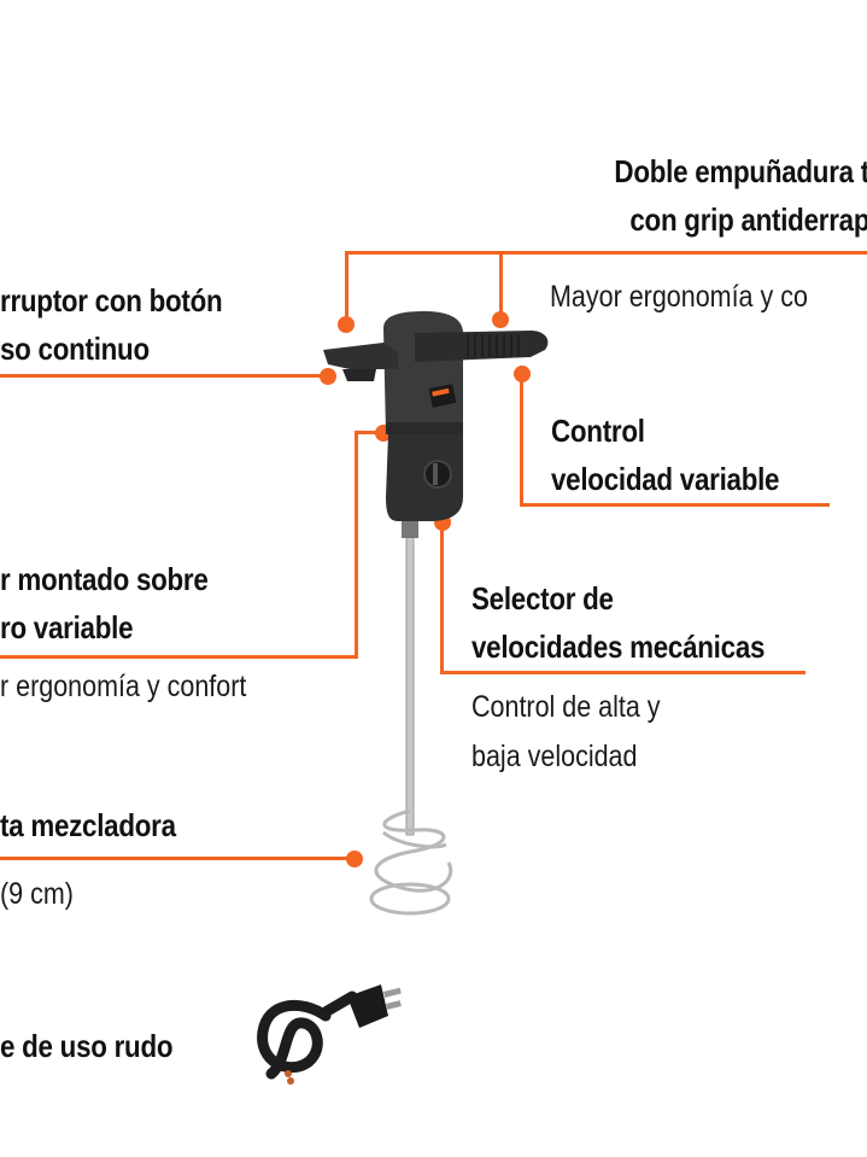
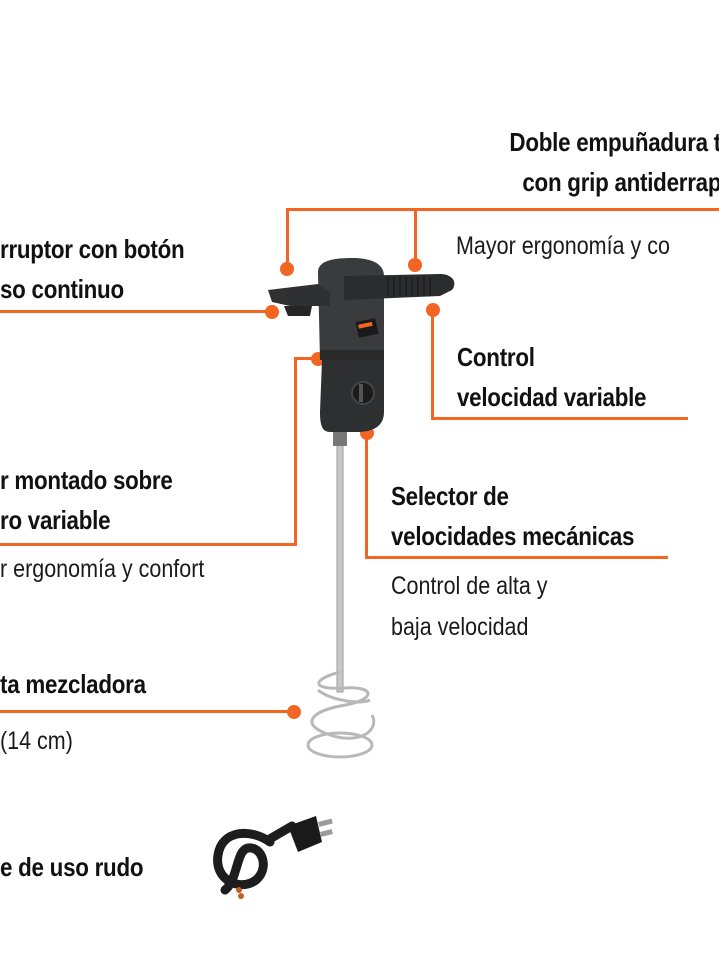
  Doble empuñadura t
  con grip antiderrap
  Mayor ergonomía y co
  rruptor con botón
  so continuo
  Control
  velocidad variable
  r montado sobre
  ro variable
  r ergonomía y confort
  Selector de
  velocidades mecánicas
  Control de alta y
  baja velocidad
  ta mezcladora
- (9 cm)
+ (14 cm)
  e de uso rudo
